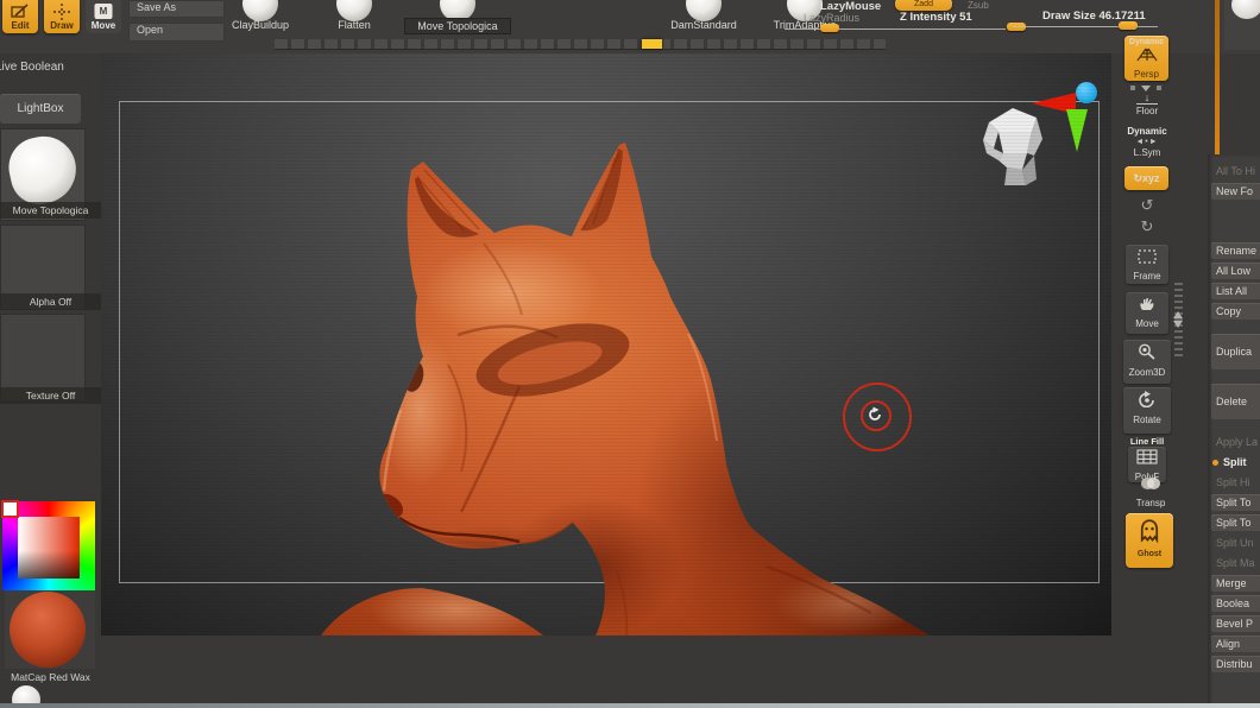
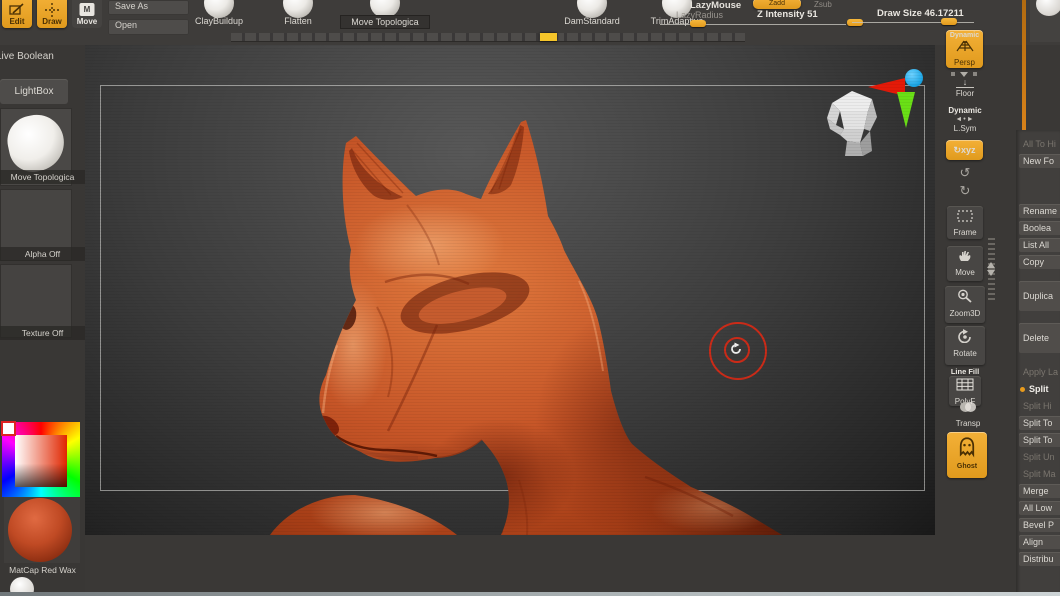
  Edit
  Draw
  M
  Move
  Save As
  Open
  ClayBuildup
  Flatten
  Move Topologica
  DamStandard
  LazyMouse
  Zsub
  LazyRadius
  Z Intensity 51
  Draw Size 46.17211
  ive Boolean
  LightBox
  Move Topologica
  Alpha Off
  Texture Off
  MatCap Red Wax
  Persp
  ↓
  Floor
  Dynamic
  L.Sym
  ↻xyz
  ↺
  ↻
  Frame
  Move
  Zoom3D
  Rotate
  Line Fill
  PolyF
  Transp
  All To Hi
  New Fo
  Rename
- All Low
+ Boolea
  List All
  Copy
  Duplica
  Delete
  Apply La
  Split
  Split Hi
  Split To
  Split To
  Split Un
  Split Ma
  Merge
- Boolea
+ All Low
  Bevel P
  Align
  Distribu
